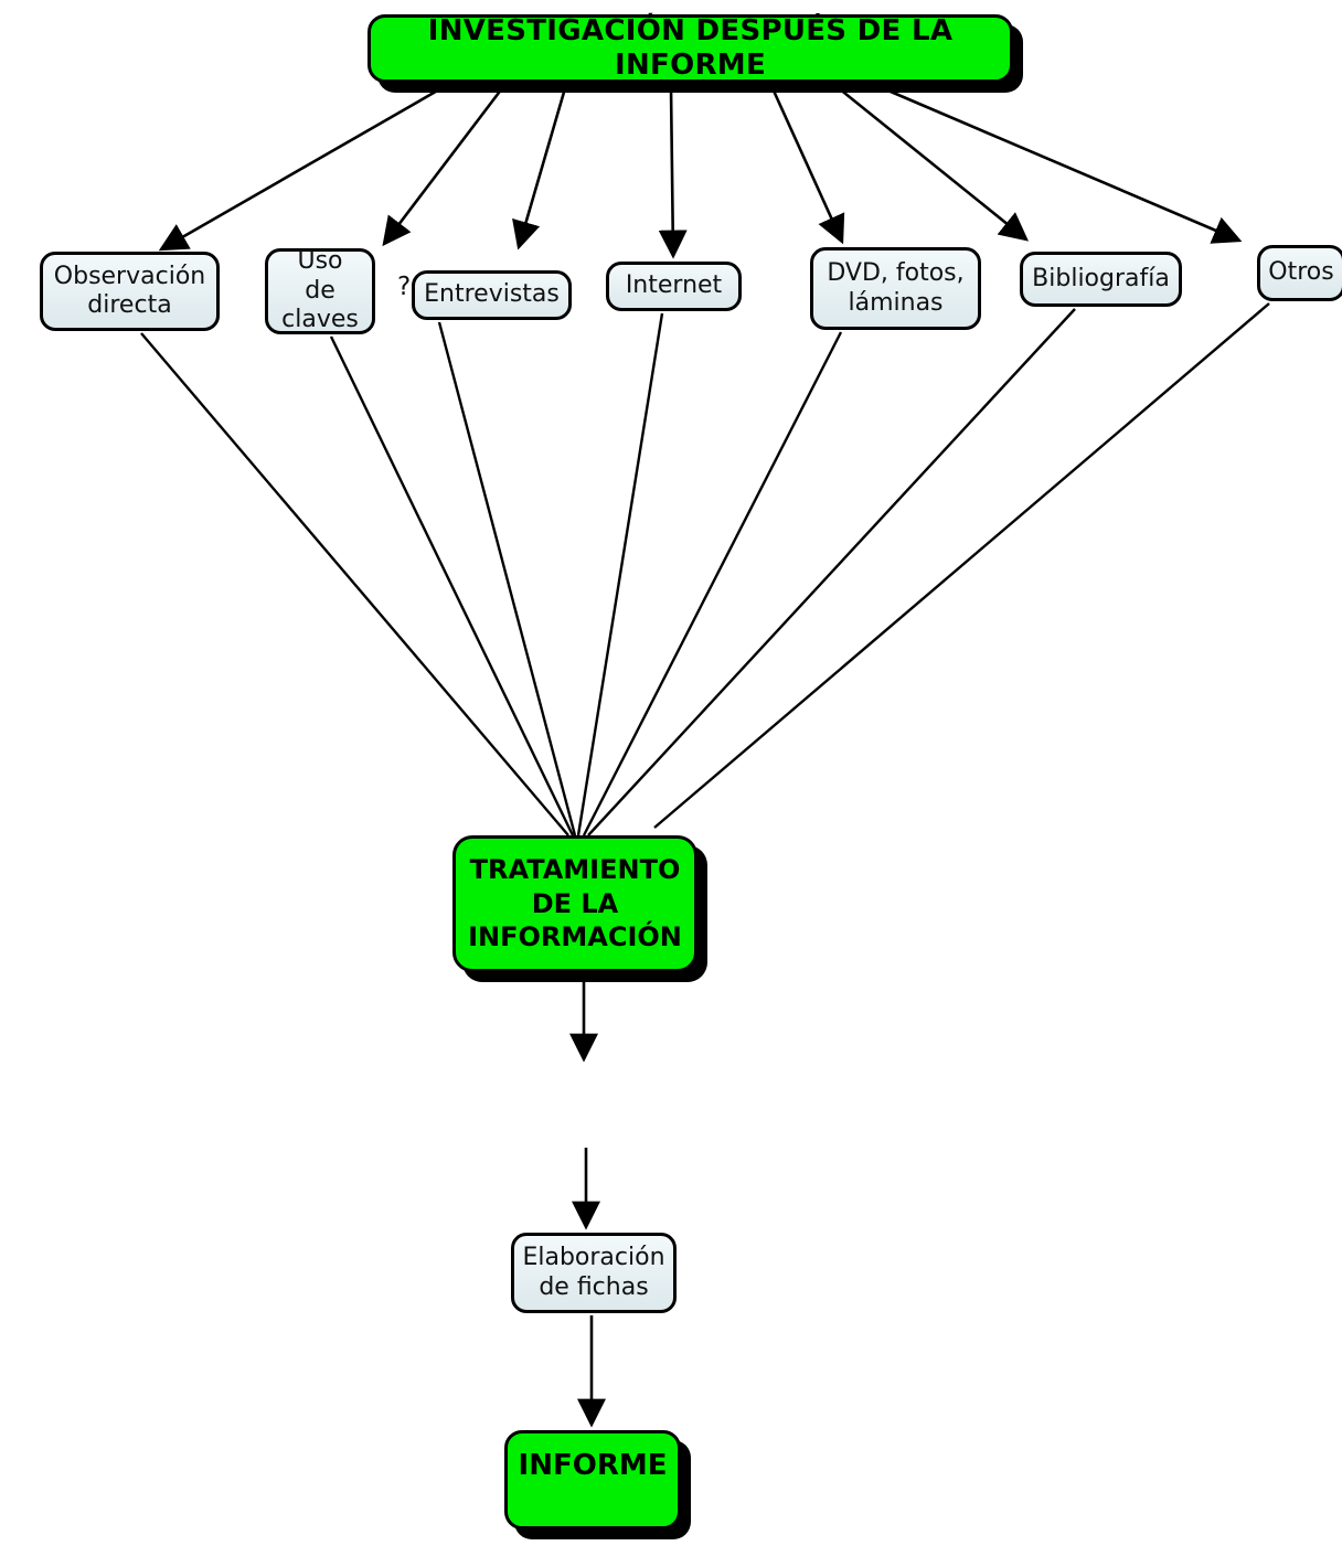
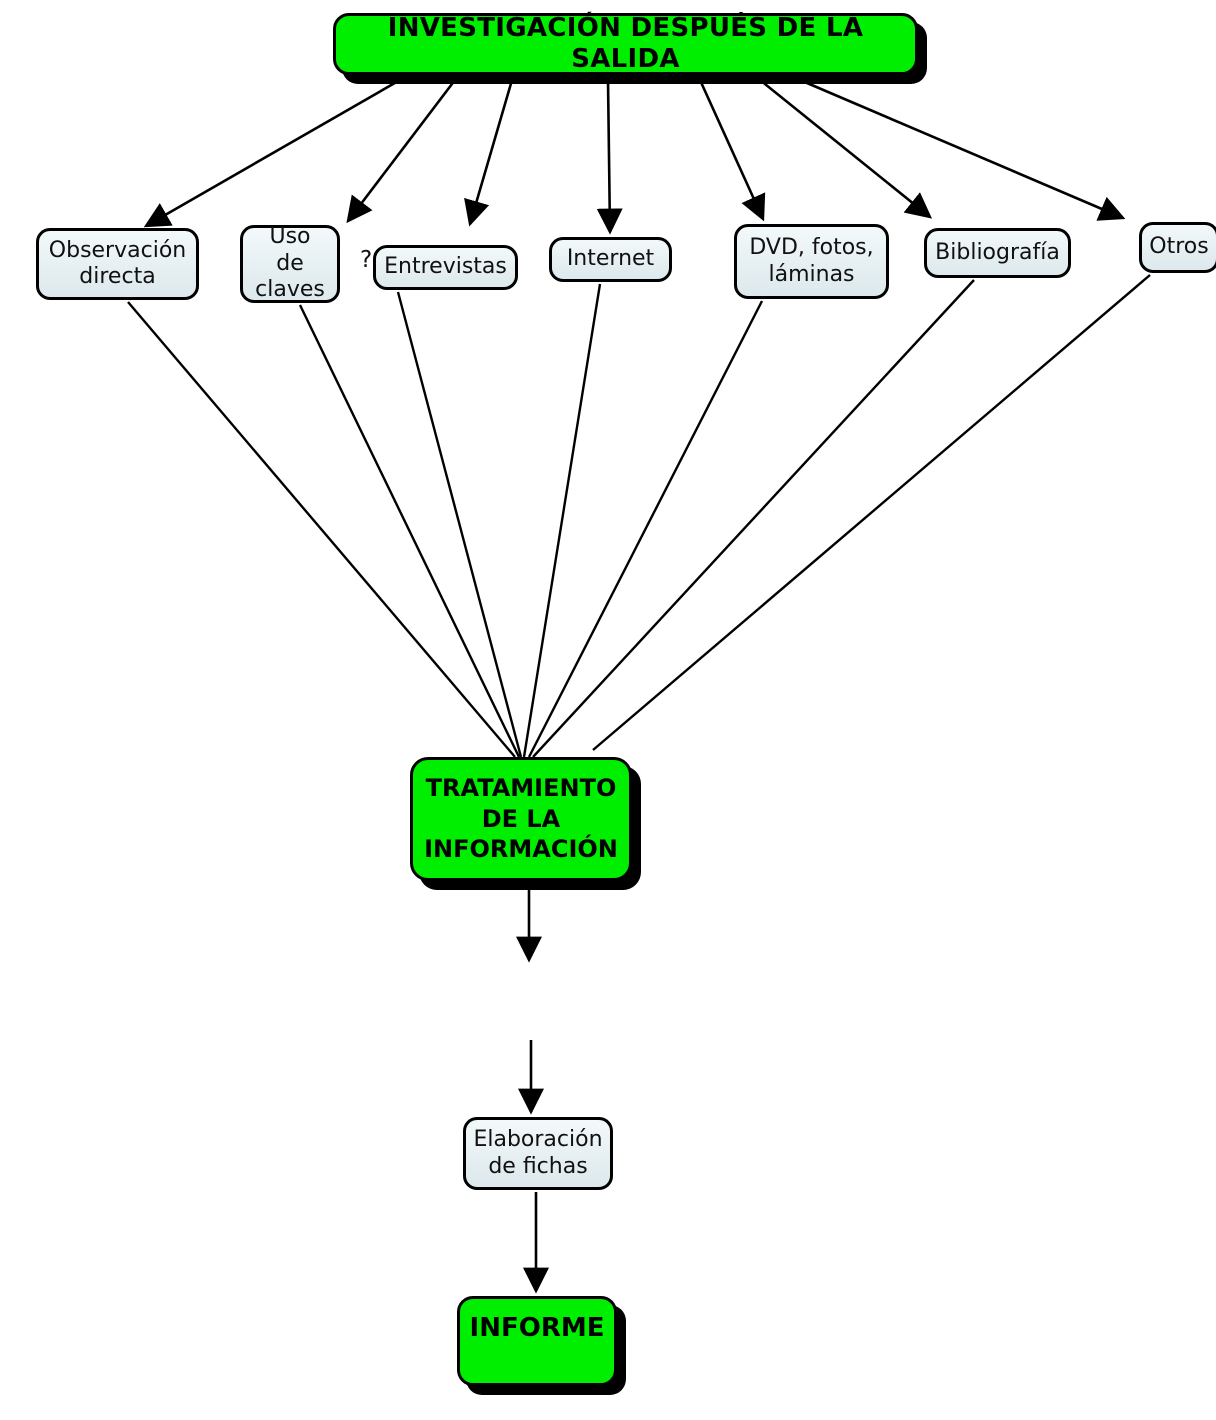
- INVESTIGACIÓN DESPUÉS DE LA INFORME
+ INVESTIGACIÓN DESPUÉS DE LA SALIDA
  Observación
  directa
  Uso de
  claves
  ?
  Entrevistas
  Internet
  DVD, fotos,
  láminas
  Bibliografía
  Otros
  TRATAMIENTO
  DE LA
  INFORMACIÓN
  Elaboración
  de fichas
  INFORME
